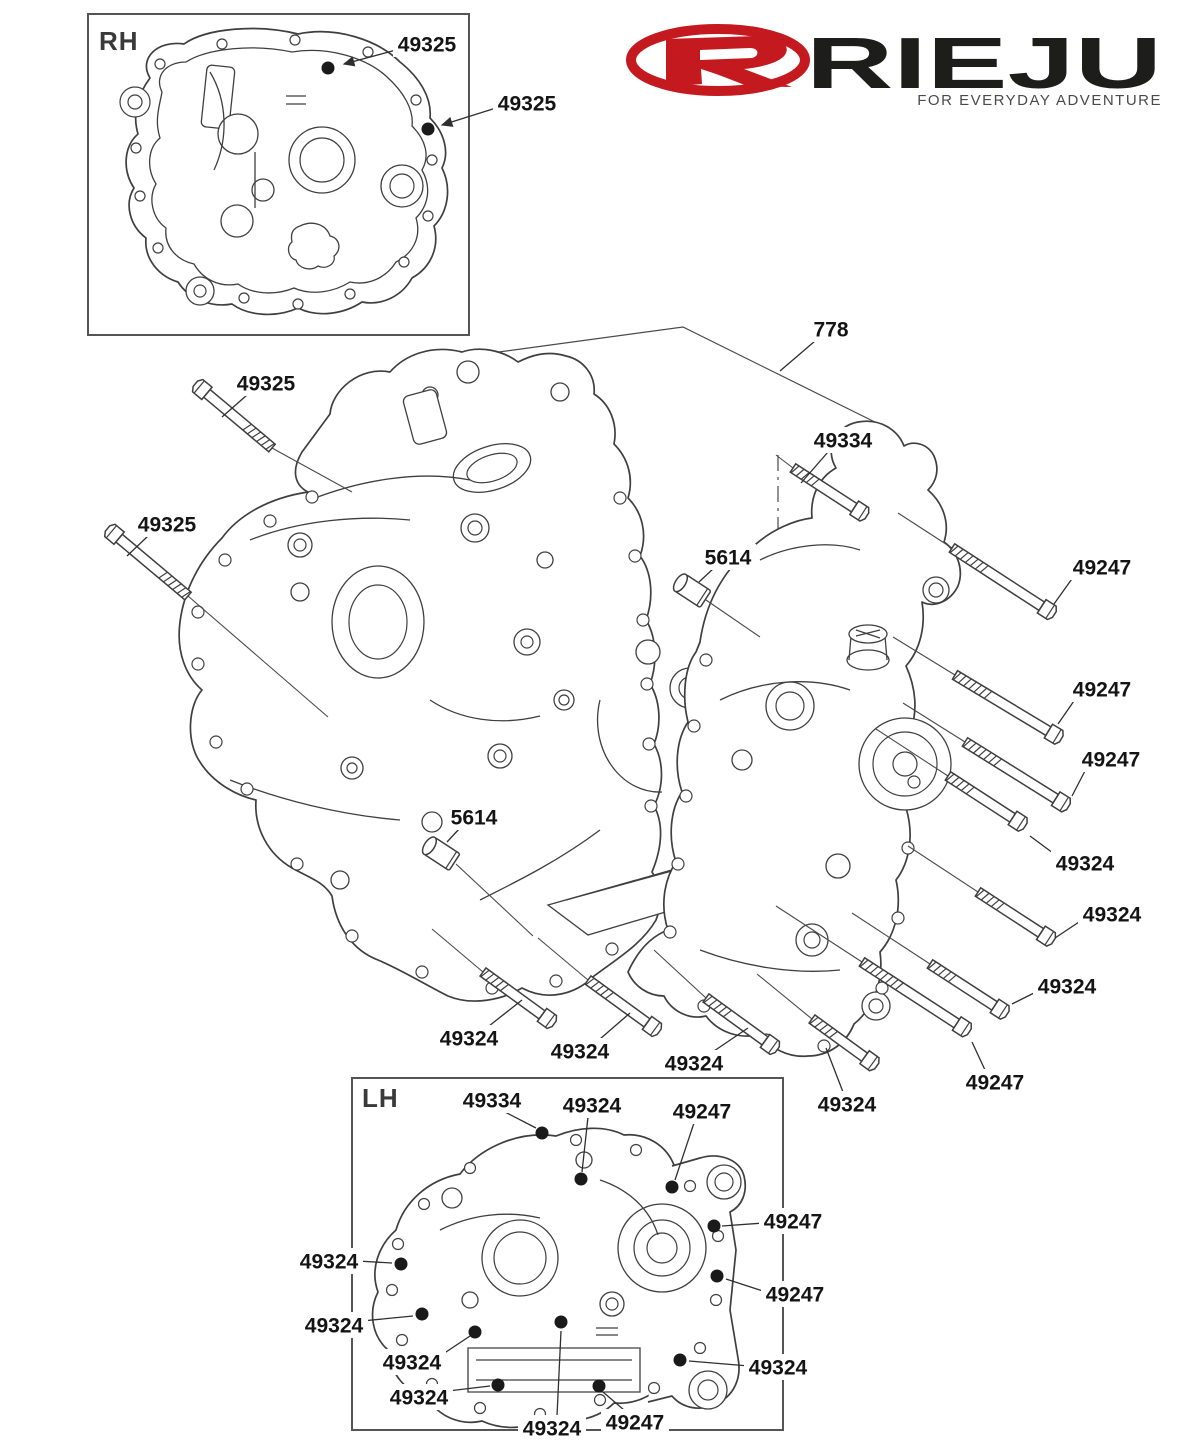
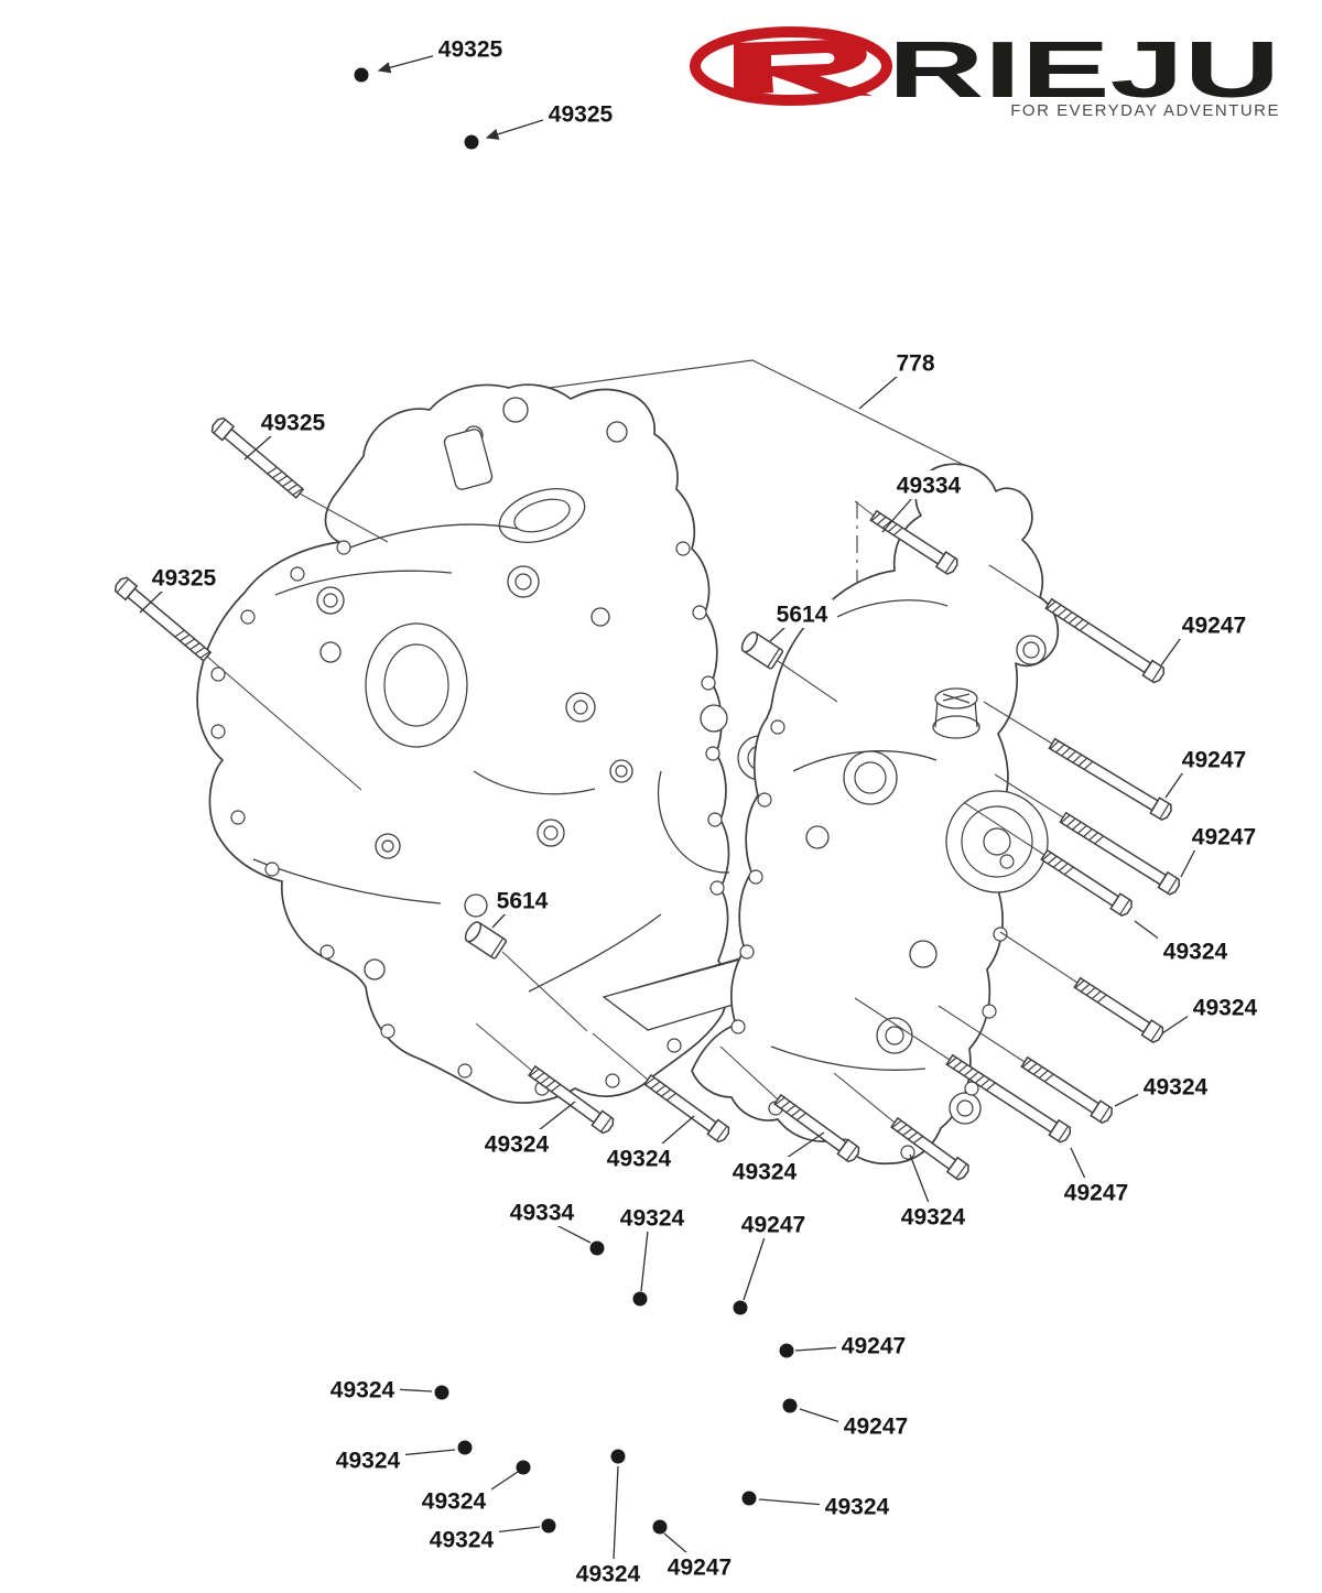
  RIEJU
  FOR EVERYDAY ADVENTURE
- RH
- LH
  49325
  49325
  49325
  49325
  778
  49334
  5614
  5614
  49247
  49247
  49247
  49324
  49324
  49324
  49247
  49324
  49324
  49324
  49324
  49334
  49324
  49247
  49247
  49247
  49324
  49324
  49324
  49324
  49324
  49324
  49247
